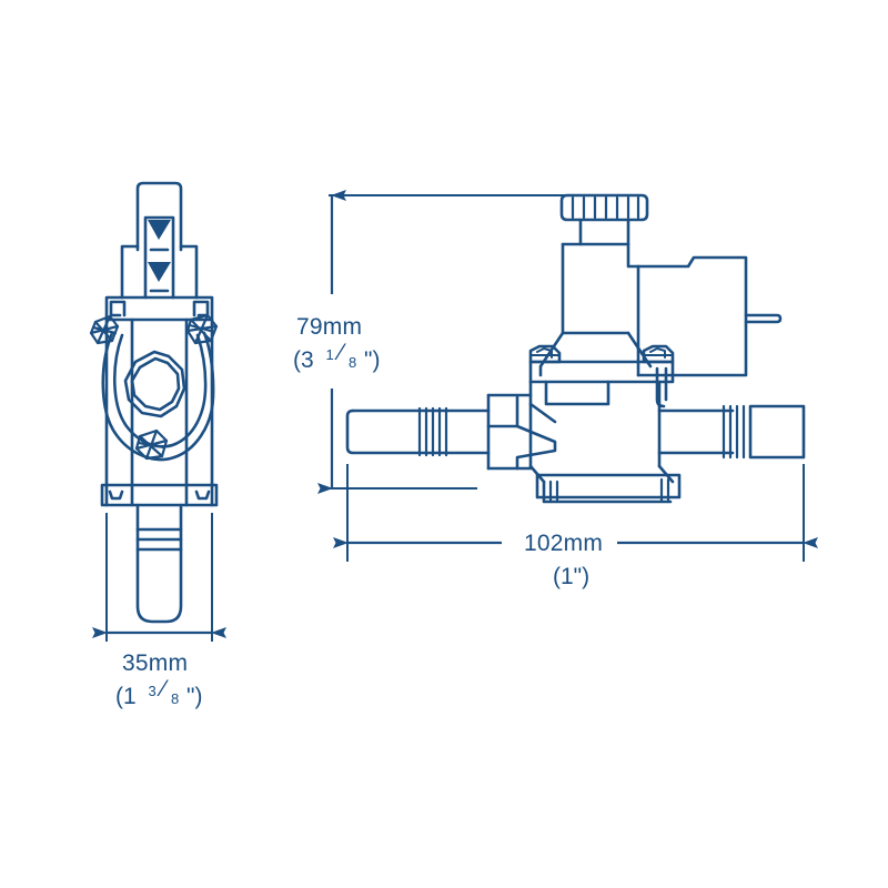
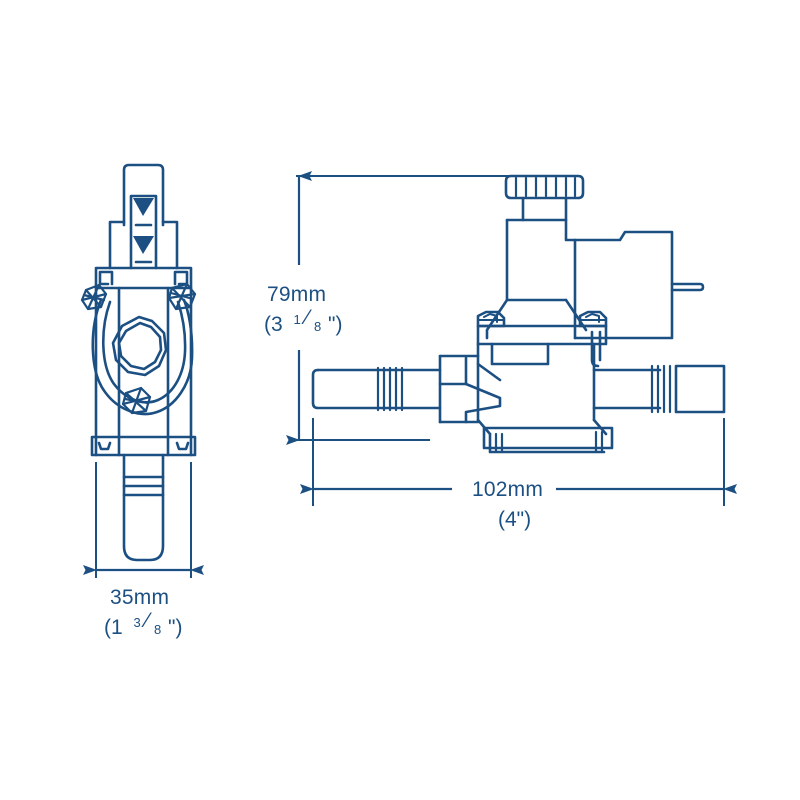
  79mm
  (3 1 ⁄ 8 ")
  102mm
- (1")
+ (4")
  35mm
  (1 3 ⁄ 8 ")
